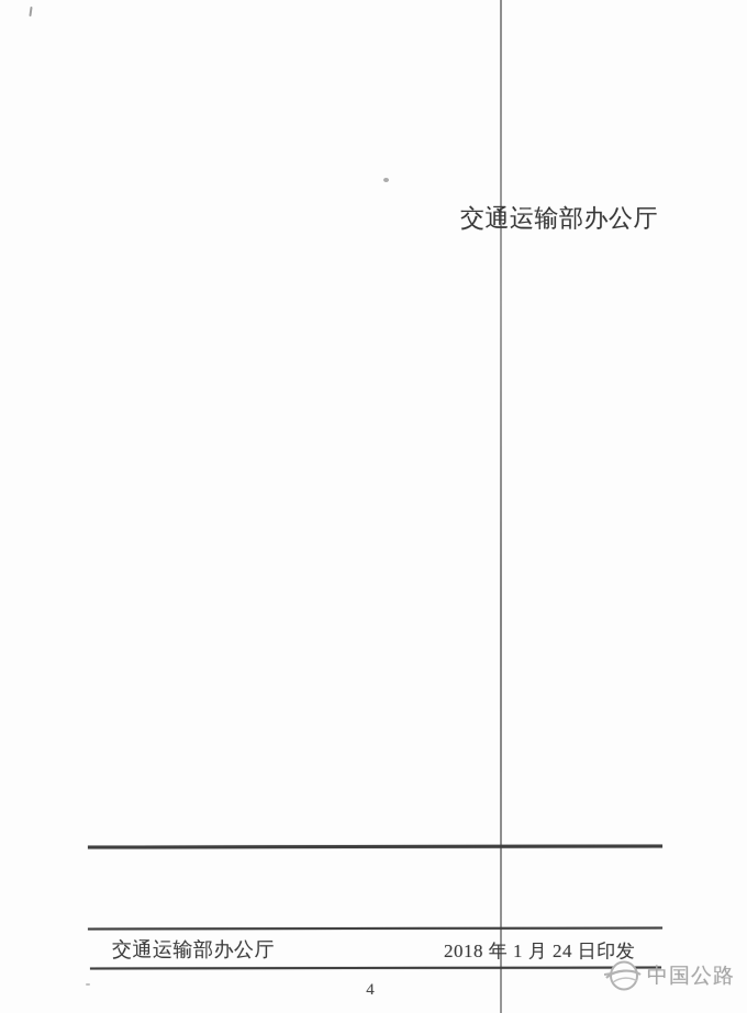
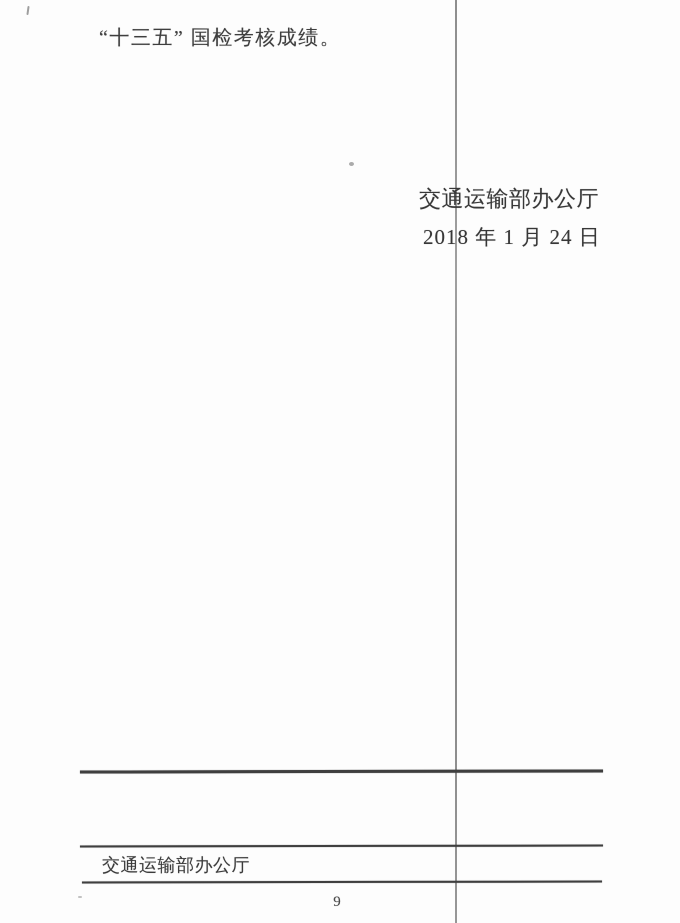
+ “十三五” 国检考核成绩。
  交通运输部办公厅
+ 2018 年 1 月 24 日
  交通运输部办公厅
- 2018 年 1 月 24 日印发
- 4
+ 9
- 中国公路
